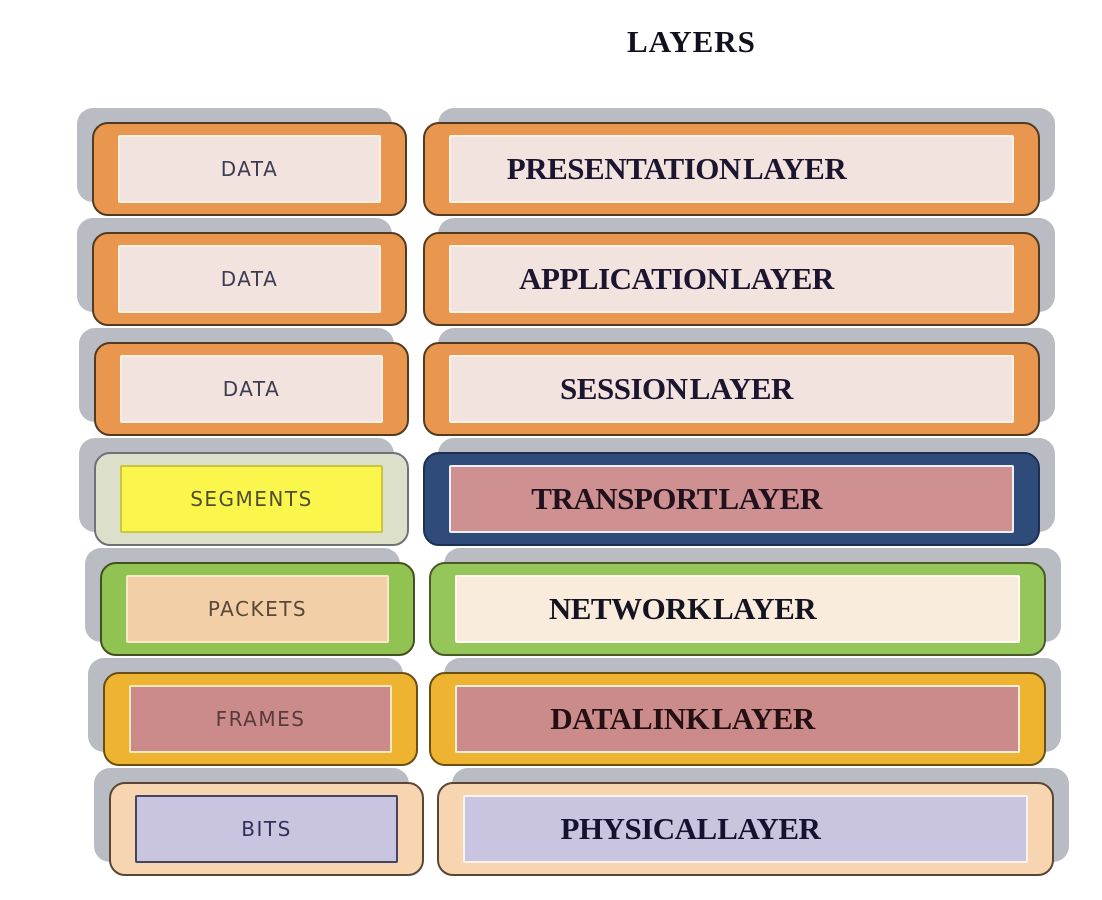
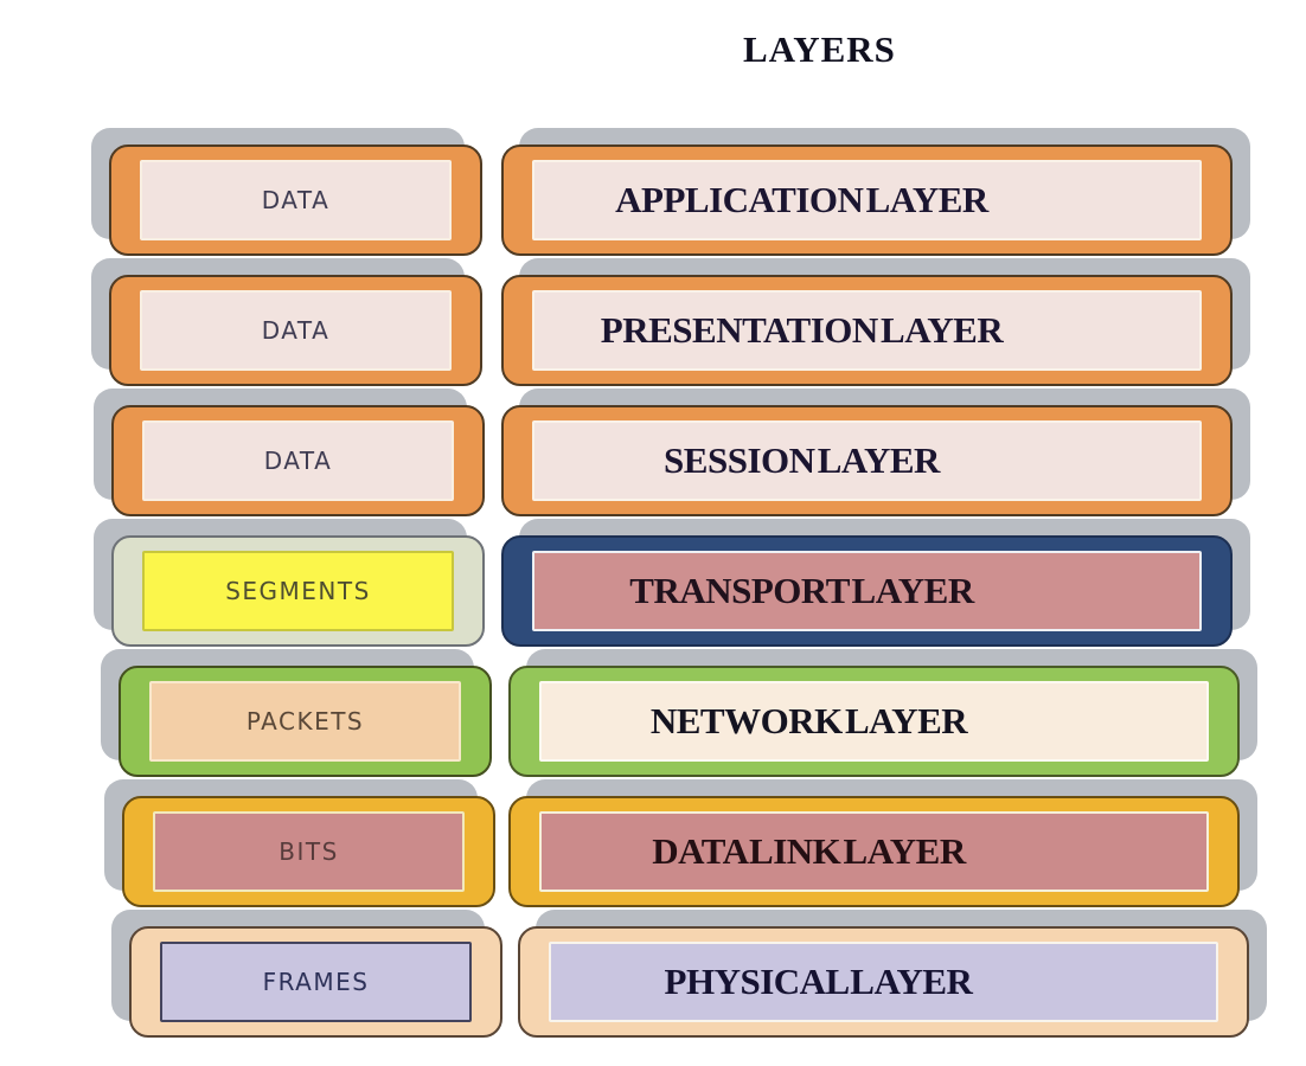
  LAYERS
  DATA
- PRESENTATION LAYER
+ APPLICATION LAYER
  DATA
- APPLICATION LAYER
+ PRESENTATION LAYER
  DATA
  SESSION LAYER
  SEGMENTS
  TRANSPORT LAYER
  PACKETS
  NETWORK LAYER
- FRAMES
+ BITS
  DATA LINK LAYER
- BITS
+ FRAMES
  PHYSICAL LAYER
